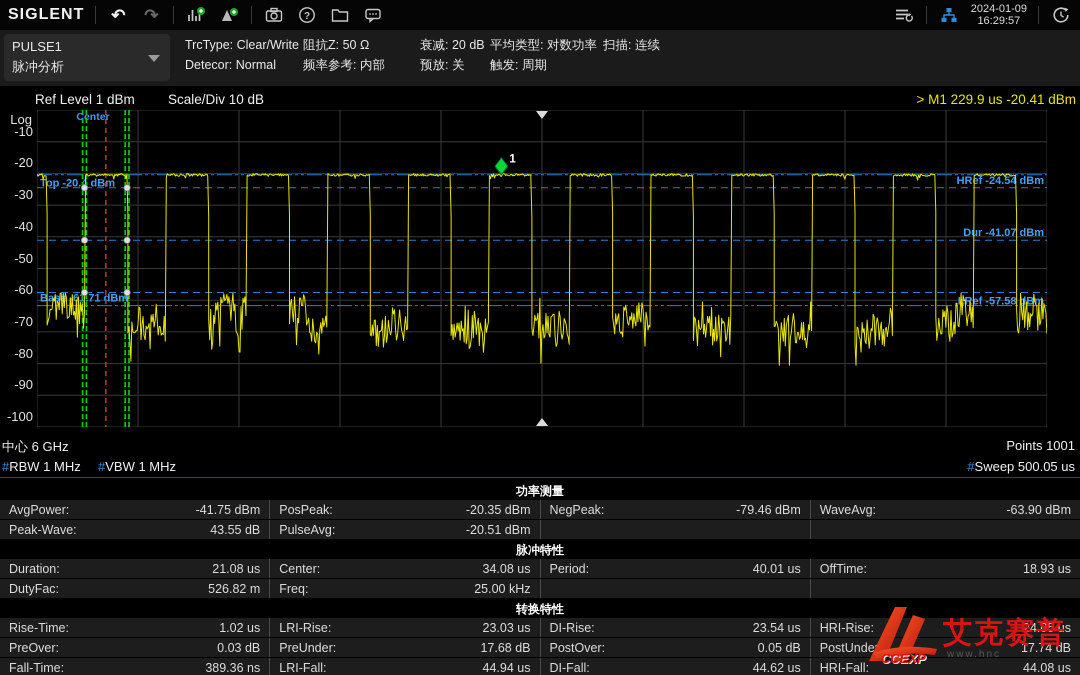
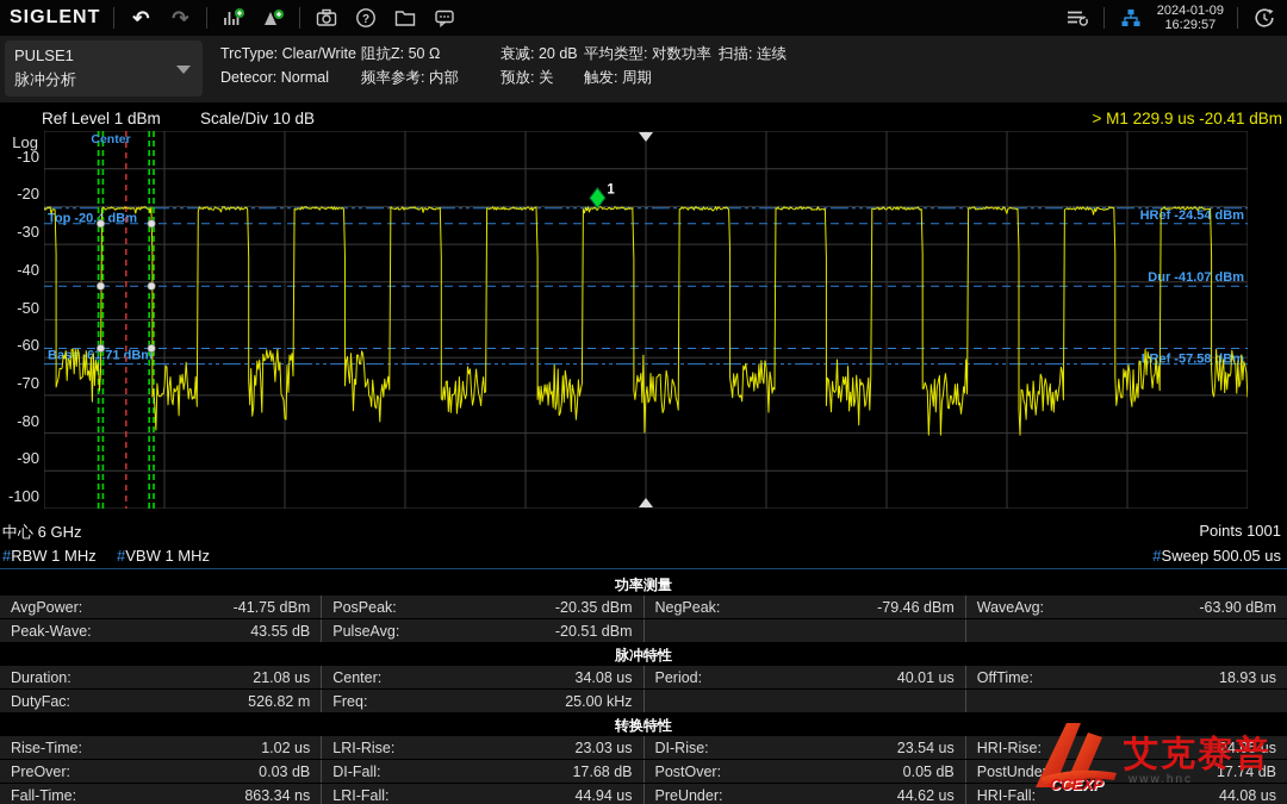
  SIGLENT
  ↶
  ↷
  ?
  2024-01-09
  16:29:57
  PULSE1
  脉冲分析
  TrcType: Clear/Write
  Detecor: Normal
  阻抗Z: 50 Ω
  频率参考: 内部
  衰减: 20 dB
  预放: 关
  平均类型: 对数功率
  触发: 周期
  扫描: 连续
  Ref Level 1 dBm
  Scale/Div 10 dB
  > M1 229.9 us -20.41 dBm
  Log
  -10
  -20
  -30
  -40
  -50
  -60
  -70
  -80
  -90
  -100
  Top -20.4 dBm
  HRef -24.54 dBm
  Dur -41.07 dBm
  Ref -57.58 dBm
  Bas -671 dBm
  Center
  1
  中心 6 GHz
  Points 1001
  #RBW 1 MHz
  #VBW 1 MHz
  #Sweep 500.05 us
  功率测量
  AvgPower:
  -41.75 dBm
  PosPeak:
  -20.35 dBm
  NegPeak:
  -79.46 dBm
  WaveAvg:
  -63.90 dBm
  Peak-Wave:
  43.55 dB
  PulseAvg:
  -20.51 dBm
  脉冲特性
  Duration:
  21.08 us
  Center:
  34.08 us
  Period:
  40.01 us
  OffTime:
  18.93 us
  DutyFac:
  526.82 m
  Freq:
  25.00 kHz
  转换特性
  Rise-Time:
  1.02 us
  LRI-Rise:
  23.03 us
  DI-Rise:
  23.54 us
  HRI-Rise:
  24.05 us
  PreOver:
  0.03 dB
- PreUnder:
+ DI-Fall:
  17.68 dB
  PostOver:
  0.05 dB
  PostUnde
  17.74 dB
  Fall-Time:
- 389.36 ns
+ 863.34 ns
  LRI-Fall:
  44.94 us
- DI-Fall:
+ PreUnder:
  44.62 us
  HRI-Fall:
  44.08 us
  艾克赛普
  CCEXP
  www.hnc
